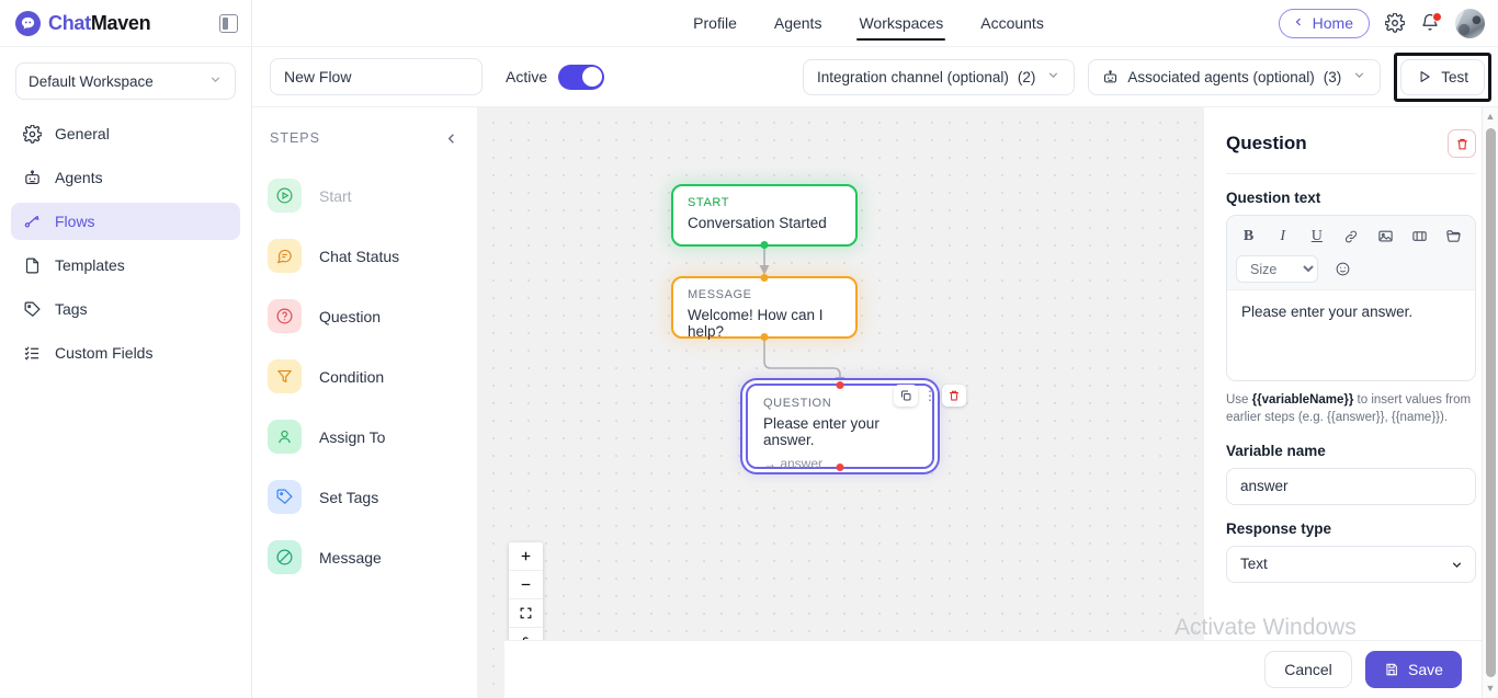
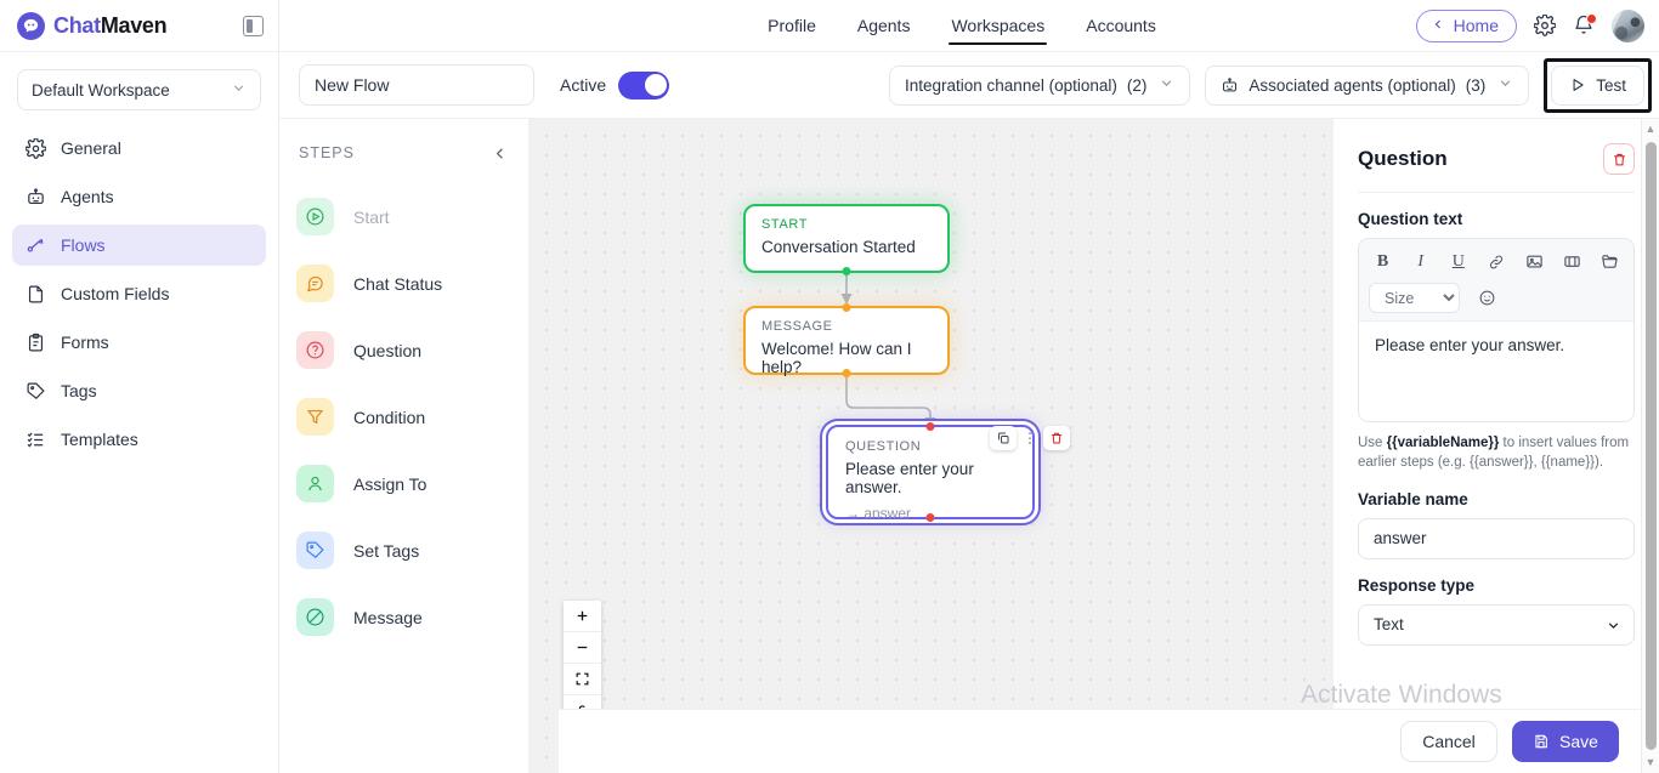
  ChatMaven
  Default Workspace
  General
  Agents
  Flows
- Templates
+ Custom Fields
+ Forms
  Tags
- Custom Fields
+ Templates
  Profile
  Agents
  Workspaces
  Accounts
  Home
  New Flow
  Active
  Integration channel (optional)
  (2)
  Associated agents (optional)
  (3)
  Test
  STEPS
  Start
  Chat Status
  Question
  Condition
  Assign To
  Set Tags
  Message
  START
  Conversation Started
  MESSAGE
  Welcome! How can I help?
  QUESTION
  Please enter your answer.
  → answer
  ⋮
  Question
  Question text
  B
  I
  U
  Size
  Please enter your answer.
  Use {{variableName}} to insert values from earlier steps (e.g. {{answer}}, {{name}}).
  Variable name
  answer
  Response type
  Text
  Cancel
  Save
  ▲
  ▼
  Activate Windows
